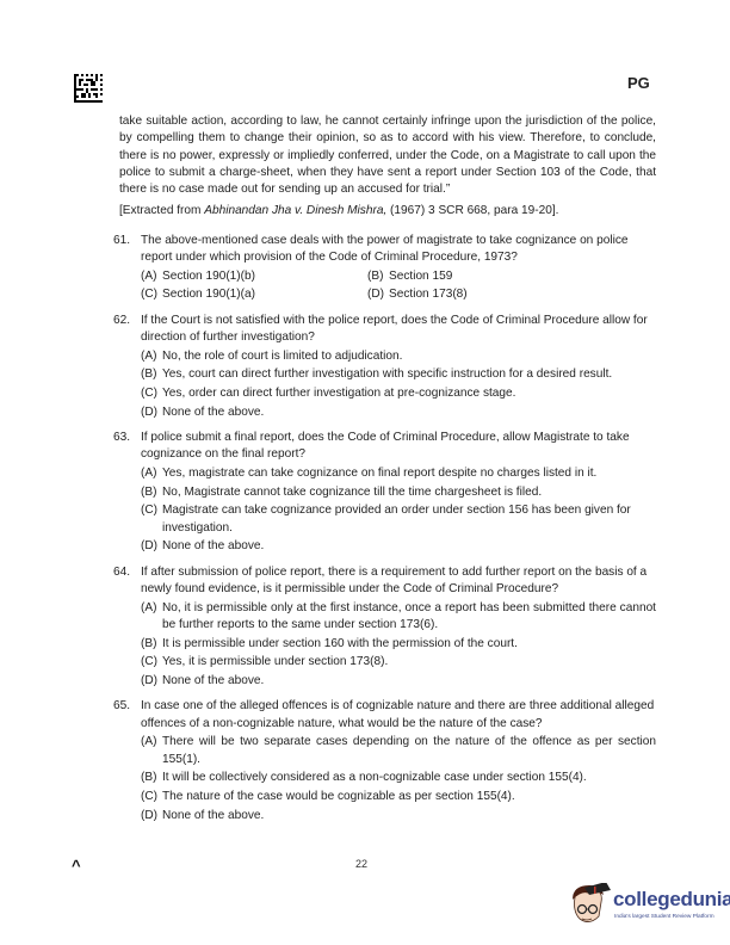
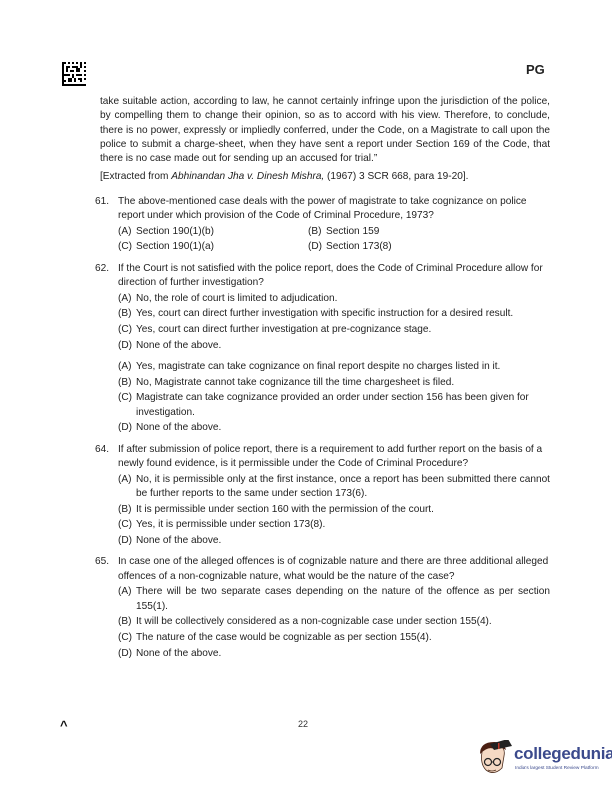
  PG
- take suitable action, according to law, he cannot certainly infringe upon the jurisdiction of the police, by compelling them to change their opinion, so as to accord with his view. Therefore, to conclude, there is no power, expressly or impliedly conferred, under the Code, on a Magistrate to call upon the police to submit a charge-sheet, when they have sent a report under Section 103 of the Code, that there is no case made out for sending up an accused for trial.”
+ take suitable action, according to law, he cannot certainly infringe upon the jurisdiction of the police, by compelling them to change their opinion, so as to accord with his view. Therefore, to conclude, there is no power, expressly or impliedly conferred, under the Code, on a Magistrate to call upon the police to submit a charge-sheet, when they have sent a report under Section 169 of the Code, that there is no case made out for sending up an accused for trial.”
  [Extracted from Abhinandan Jha v. Dinesh Mishra, (1967) 3 SCR 668, para 19-20].
  61.
  The above-mentioned case deals with the power of magistrate to take cognizance on police report under which provision of the Code of Criminal Procedure, 1973?
  (A)
  Section 190(1)(b)
  (B)
  Section 159
  (C)
  Section 190(1)(a)
  (D)
  Section 173(8)
  62.
  If the Court is not satisfied with the police report, does the Code of Criminal Procedure allow for direction of further investigation?
  (A)
  No, the role of court is limited to adjudication.
  (B)
  Yes, court can direct further investigation with specific instruction for a desired result.
  (C)
- Yes, order can direct further investigation at pre-cognizance stage.
+ Yes, court can direct further investigation at pre-cognizance stage.
  (D)
  None of the above.
- 63.
- If police submit a final report, does the Code of Criminal Procedure, allow Magistrate to take cognizance on the final report?
  (A)
  Yes, magistrate can take cognizance on final report despite no charges listed in it.
  (B)
  No, Magistrate cannot take cognizance till the time chargesheet is filed.
  (C)
  Magistrate can take cognizance provided an order under section 156 has been given for investigation.
  (D)
  None of the above.
  64.
  If after submission of police report, there is a requirement to add further report on the basis of a newly found evidence, is it permissible under the Code of Criminal Procedure?
  (A)
  No, it is permissible only at the first instance, once a report has been submitted there cannot be further reports to the same under section 173(6).
  (B)
  It is permissible under section 160 with the permission of the court.
  (C)
  Yes, it is permissible under section 173(8).
  (D)
  None of the above.
  65.
  In case one of the alleged offences is of cognizable nature and there are three additional alleged offences of a non-cognizable nature, what would be the nature of the case?
  (A)
  There will be two separate cases depending on the nature of the offence as per section 155(1).
  (B)
  It will be collectively considered as a non-cognizable case under section 155(4).
  (C)
  The nature of the case would be cognizable as per section 155(4).
  (D)
  None of the above.
  ^
  22
  collegedunia
